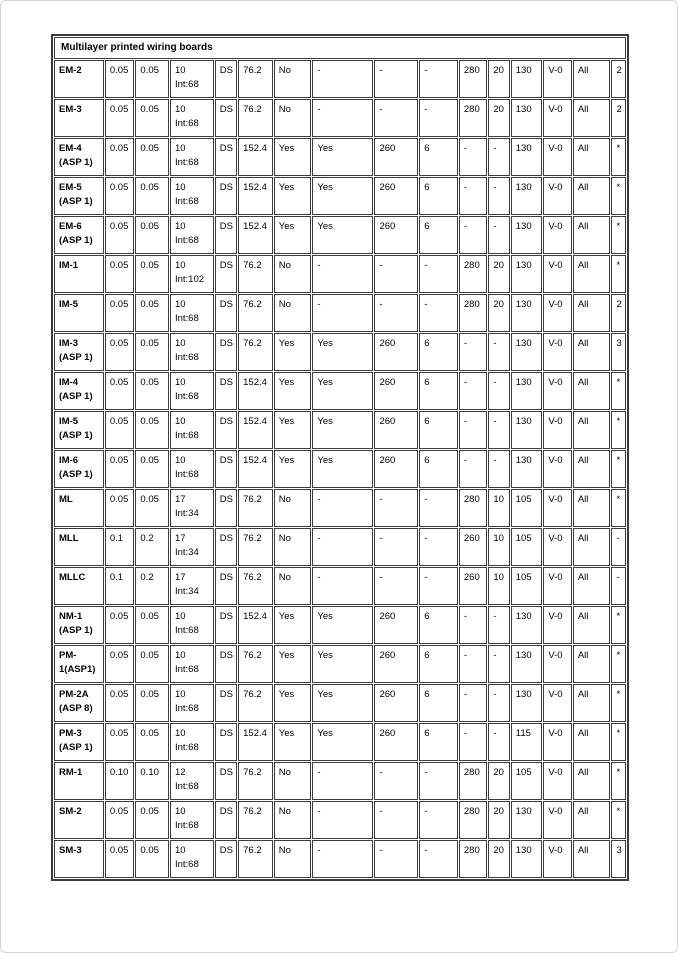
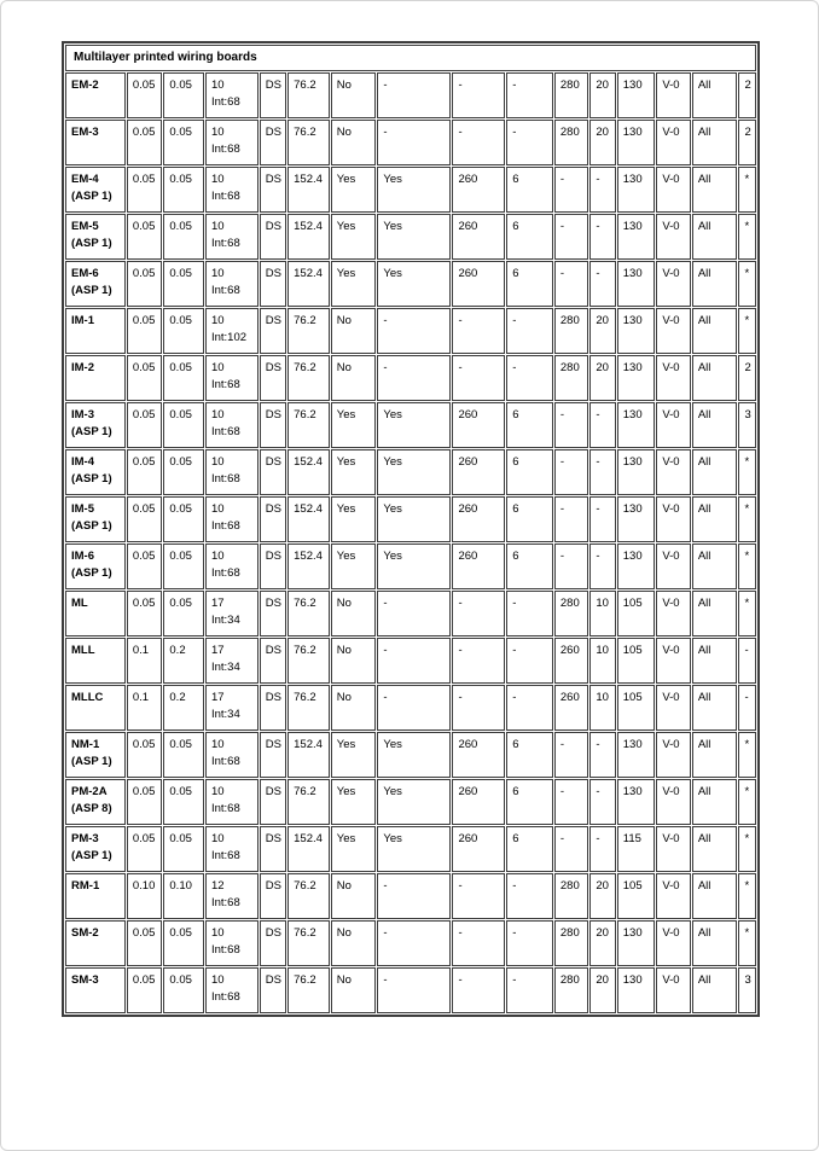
  Multilayer printed wiring boards
  EM-2	0.05	0.05	10 Int:68	DS	76.2	No	-	-	-	280	20	130	V-0	All	2
  EM-3	0.05	0.05	10 Int:68	DS	76.2	No	-	-	-	280	20	130	V-0	All	2
  EM-4 (ASP 1)	0.05	0.05	10 Int:68	DS	152.4	Yes	Yes	260	6	-	-	130	V-0	All	*
  EM-5 (ASP 1)	0.05	0.05	10 Int:68	DS	152.4	Yes	Yes	260	6	-	-	130	V-0	All	*
  EM-6 (ASP 1)	0.05	0.05	10 Int:68	DS	152.4	Yes	Yes	260	6	-	-	130	V-0	All	*
  IM-1	0.05	0.05	10 Int:102	DS	76.2	No	-	-	-	280	20	130	V-0	All	*
- IM-5	0.05	0.05	10 Int:68	DS	76.2	No	-	-	-	280	20	130	V-0	All	2
+ IM-2	0.05	0.05	10 Int:68	DS	76.2	No	-	-	-	280	20	130	V-0	All	2
  IM-3 (ASP 1)	0.05	0.05	10 Int:68	DS	76.2	Yes	Yes	260	6	-	-	130	V-0	All	3
  IM-4 (ASP 1)	0.05	0.05	10 Int:68	DS	152.4	Yes	Yes	260	6	-	-	130	V-0	All	*
  IM-5 (ASP 1)	0.05	0.05	10 Int:68	DS	152.4	Yes	Yes	260	6	-	-	130	V-0	All	*
  IM-6 (ASP 1)	0.05	0.05	10 Int:68	DS	152.4	Yes	Yes	260	6	-	-	130	V-0	All	*
  ML	0.05	0.05	17 Int:34	DS	76.2	No	-	-	-	280	10	105	V-0	All	*
  MLL	0.1	0.2	17 Int:34	DS	76.2	No	-	-	-	260	10	105	V-0	All	-
  MLLC	0.1	0.2	17 Int:34	DS	76.2	No	-	-	-	260	10	105	V-0	All	-
  NM-1 (ASP 1)	0.05	0.05	10 Int:68	DS	152.4	Yes	Yes	260	6	-	-	130	V-0	All	*
- PM- 1(ASP1)	0.05	0.05	10 Int:68	DS	76.2	Yes	Yes	260	6	-	-	130	V-0	All	*
  PM-2A (ASP 8)	0.05	0.05	10 Int:68	DS	76.2	Yes	Yes	260	6	-	-	130	V-0	All	*
  PM-3 (ASP 1)	0.05	0.05	10 Int:68	DS	152.4	Yes	Yes	260	6	-	-	115	V-0	All	*
  RM-1	0.10	0.10	12 Int:68	DS	76.2	No	-	-	-	280	20	105	V-0	All	*
  SM-2	0.05	0.05	10 Int:68	DS	76.2	No	-	-	-	280	20	130	V-0	All	*
  SM-3	0.05	0.05	10 Int:68	DS	76.2	No	-	-	-	280	20	130	V-0	All	3
